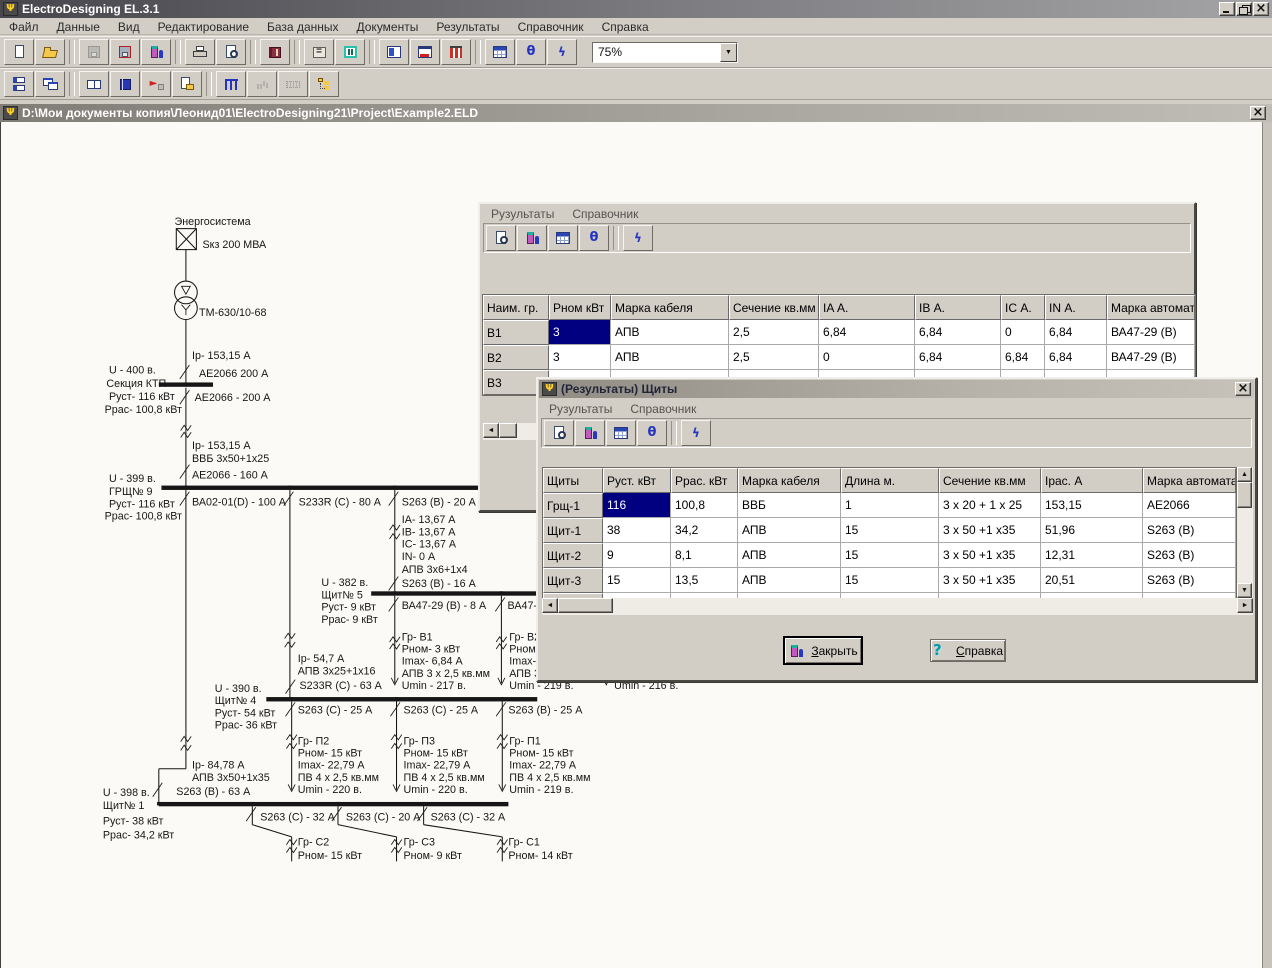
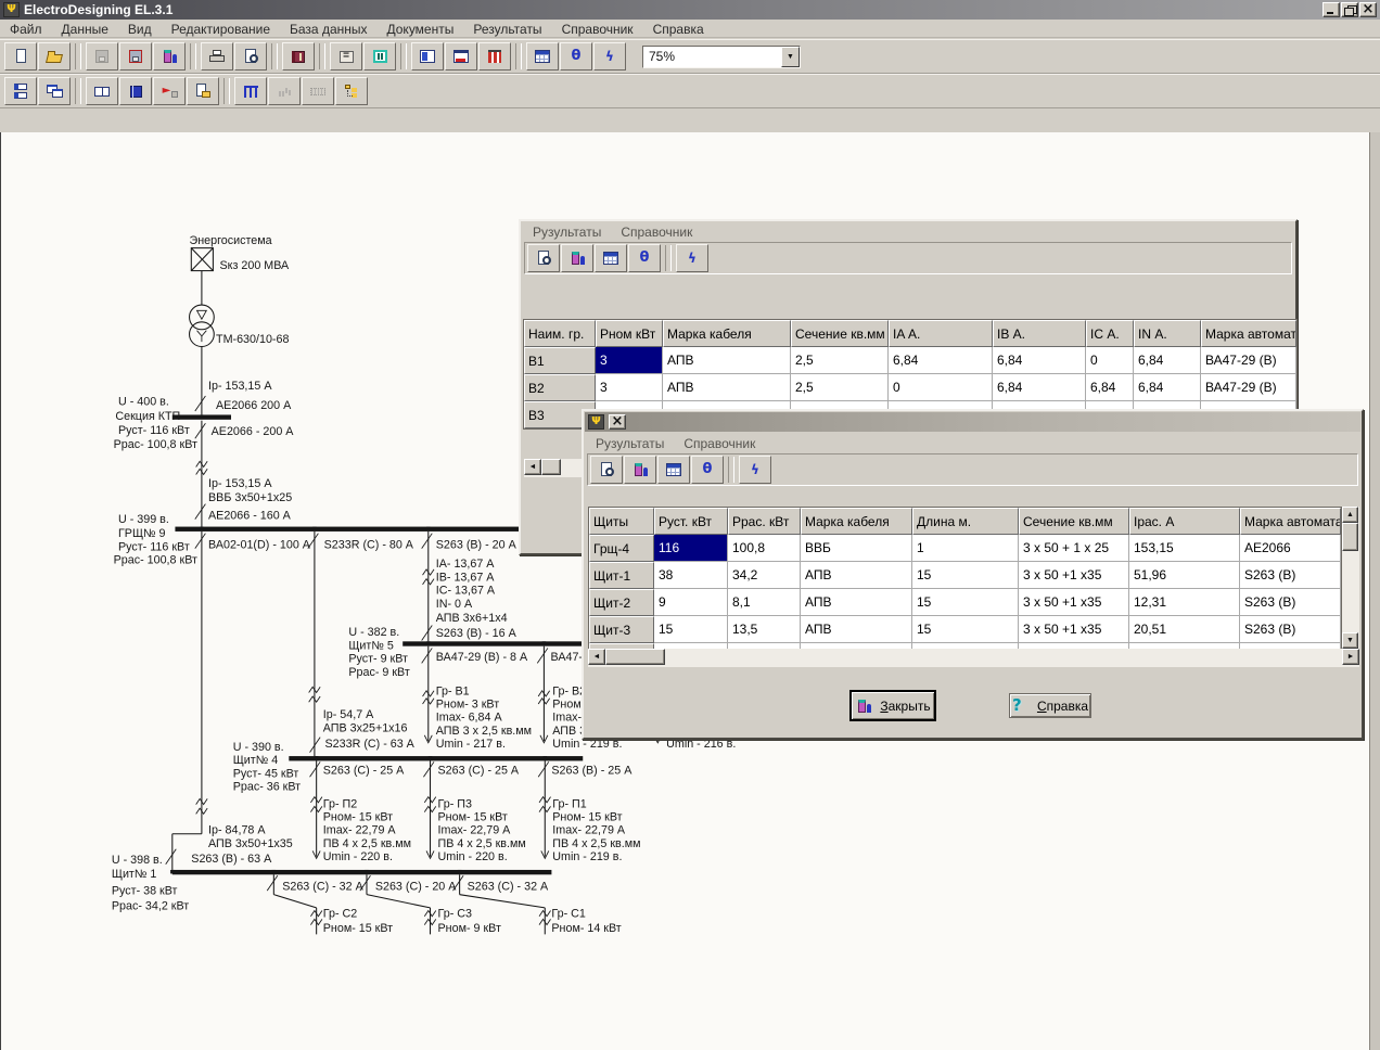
  ElectroDesigning EL.3.1
  Файл
  Данные
  Вид
  Редактирование
  База данных
  Документы
  Результаты
  Справочник
  Справка
  75%
- D:\Мои документы копия\Леонид01\ElectroDesigning21\Project\Example2.ELD
  Энергосистема
  Sкз 200 МВА
  ТМ-630/10-68
  Iр- 153,15 А
  АЕ2066 200 А
  U - 400 в.
  Секция КТП
  Руст- 116 кВт
  Ррас- 100,8 кВт
  АЕ2066 - 200 А
  Iр- 153,15 А
  ВВБ 3х50+1х25
  АЕ2066 - 160 А
  U - 399 в.
  ГРЩ№ 9
  Руст- 116 кВт
  Ррас- 100,8 кВт
  ВА02-01(D) - 100 А
  S233R (С) - 80 А
  S263 (В) - 20 А
  IA- 13,67 А
  IB- 13,67 А
  IC- 13,67 А
  IN- 0 А
  АПВ 3х6+1х4
  S263 (В) - 16 А
  U - 382 в.
  Щит№ 5
  Руст- 9 кВт
  Ррас- 9 кВт
  ВА47-29 (В) - 8 А
  Гр- В1
  Рном- 3 кВт
  Imax- 6,84 А
  АПВ 3 х 2,5 кв.мм
  Umin - 217 в.
  Гр- В
  Umin - 219 в.
  Umin - 216 в.
  Iр- 54,7 А
  АПВ 3х25+1х16
  S233R (С) - 63 А
  U - 390 в.
  Щит№ 4
- Руст- 54 кВт
+ Руст- 45 кВт
  Ррас- 36 кВт
  S263 (С) - 25 А
  S263 (С) - 25 А
  S263 (В) - 25 А
  Гр- П2
  Рном- 15 кВт
  Imax- 22,79 А
  ПВ 4 х 2,5 кв.мм
  Umin - 220 в.
  Гр- П3
  Рном- 15 кВт
  Imax- 22,79 А
  ПВ 4 х 2,5 кв.мм
  Umin - 220 в.
  Гр- П1
  Рном- 15 кВт
  Imax- 22,79 А
  ПВ 4 х 2,5 кв.мм
  Umin - 219 в.
  Iр- 84,78 А
  АПВ 3х50+1х35
  S263 (В) - 63 А
  U - 398 в.
  Щит№ 1
  Руст- 38 кВт
  Ррас- 34,2 кВт
  S263 (С) - 32 А
  S263 (С) - 20 А
  S263 (С) - 32 А
  Гр- С2
  Рном- 15 кВт
  Гр- С3
  Рном- 9 кВт
  Гр- С1
  Рном- 14 кВт
  Рузультаты
  Справочник
  Наим. гр.
  Рном кВт
  Марка кабеля
  Сечение кв.мм
  IA А.
  IB А.
  IC А.
  IN А.
  Марка автомат
  В1
  3
  АПВ
  2,5
  6,84
  6,84
  0
  6,84
  ВА47-29 (В)
  В2
  3
  АПВ
  2,5
  0
  6,84
  6,84
  6,84
  ВА47-29 (В)
  В3
- (Результаты) Щиты
  Рузультаты
  Справочник
  Щиты
  Руст. кВт
  Ррас. кВт
  Марка кабеля
  Длина м.
  Сечение кв.мм
  Iрас. А
  Марка автомата
- Грщ-1
+ Грщ-4
  116
  100,8
  ВВБ
  1
- 3 x 20 + 1 x 25
+ 3 x 50 + 1 x 25
  153,15
  АЕ2066
  Щит-1
  38
  34,2
  АПВ
  15
  3 x 50 +1 x35
  51,96
  S263 (В)
  Щит-2
  9
  8,1
  АПВ
  15
  3 x 50 +1 x35
  12,31
  S263 (В)
  Щит-3
  15
  13,5
  АПВ
  15
  3 x 50 +1 x35
  20,51
  S263 (В)
  Закрыть
  Справка
